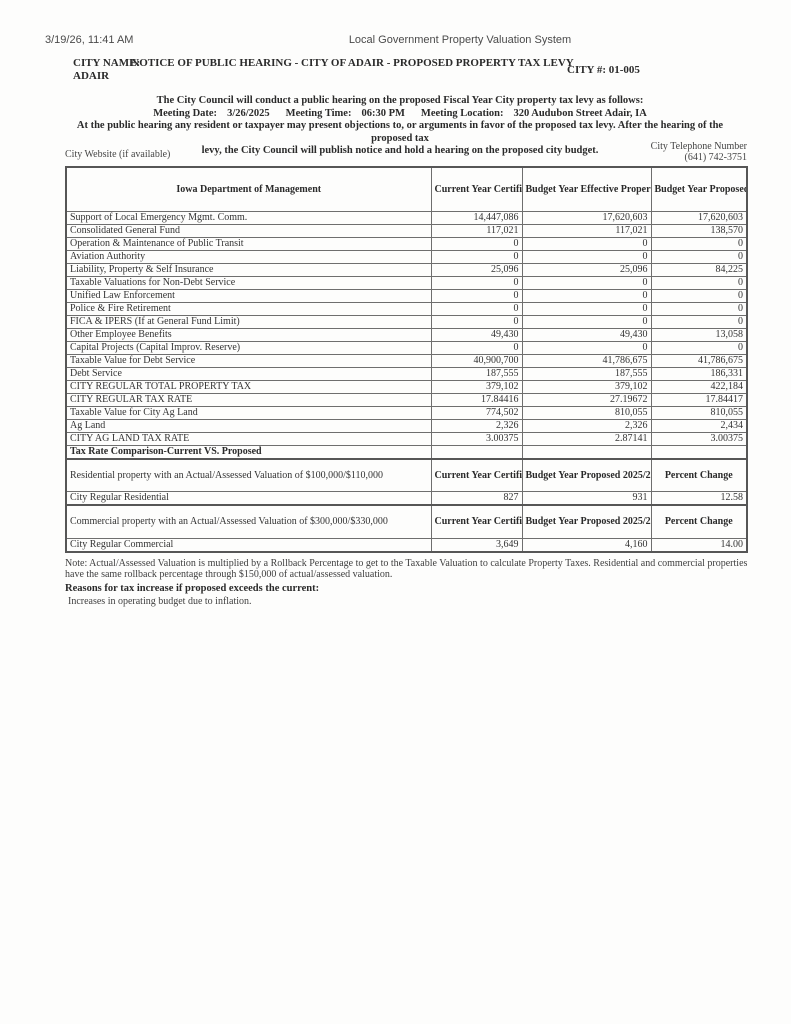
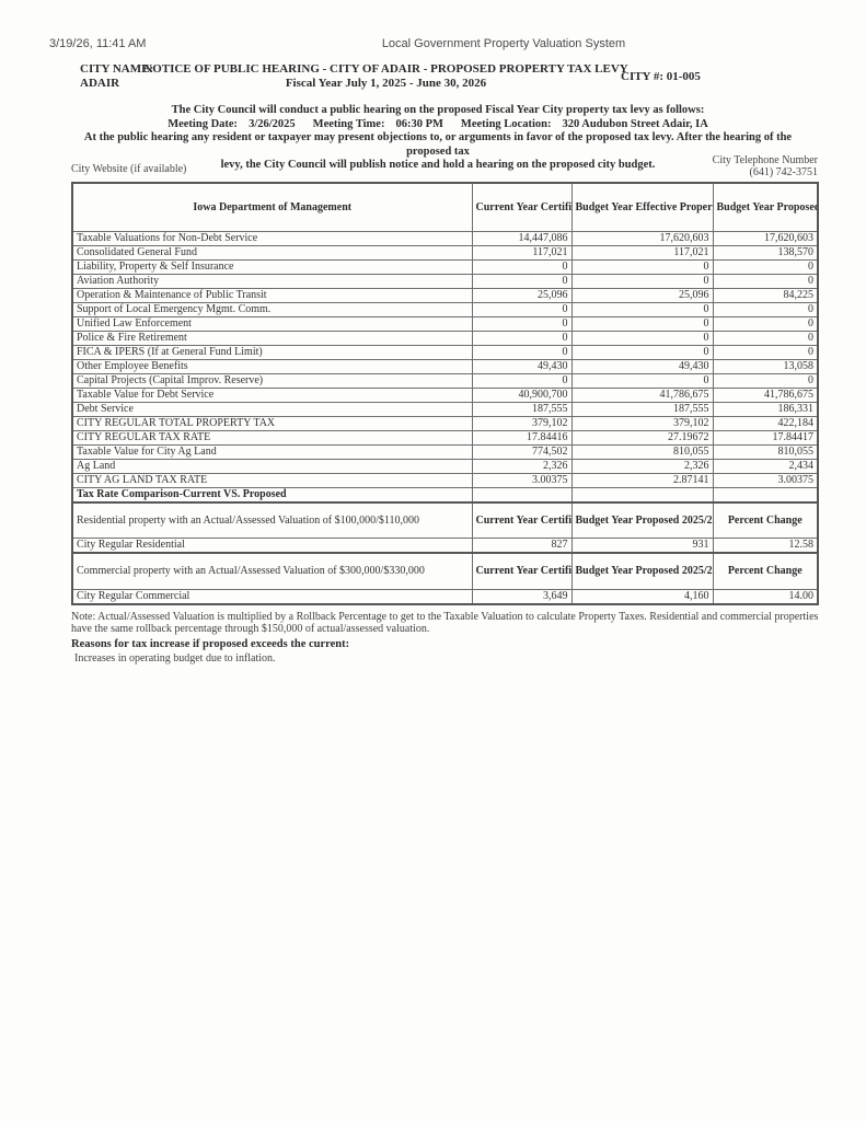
  3/19/26, 11:41 AM
  Local Government Property Valuation System
  CITY NAME:
  ADAIR
  NOTICE OF PUBLIC HEARING - CITY OF ADAIR - PROPOSED PROPERTY TAX LEVY
+ Fiscal Year July 1, 2025 - June 30, 2026
  CITY #: 01-005
  The City Council will conduct a public hearing on the proposed Fiscal Year City property tax levy as follows:
  Meeting Date: 3/26/2025 Meeting Time: 06:30 PM Meeting Location: 320 Audubon Street Adair, IA
  At the public hearing any resident or taxpayer may present objections to, or arguments in favor of the proposed tax levy. After the hearing of the proposed tax
  levy, the City Council will publish notice and hold a hearing on the proposed city budget.
  City Website (if available)
  City Telephone Number
  (641) 742-3751
- Support of Local Emergency Mgmt. Comm.	14,447,086	17,620,603	17,620,603
+ Taxable Valuations for Non-Debt Service	14,447,086	17,620,603	17,620,603
  Consolidated General Fund	117,021	117,021	138,570
- Operation & Maintenance of Public Transit	0	0	0
+ Liability, Property & Self Insurance	0	0	0
  Aviation Authority	0	0	0
- Liability, Property & Self Insurance	25,096	25,096	84,225
+ Operation & Maintenance of Public Transit	25,096	25,096	84,225
- Taxable Valuations for Non-Debt Service	0	0	0
+ Support of Local Emergency Mgmt. Comm.	0	0	0
  Unified Law Enforcement	0	0	0
  Police & Fire Retirement	0	0	0
  FICA & IPERS (If at General Fund Limit)	0	0	0
  Other Employee Benefits	49,430	49,430	13,058
  Capital Projects (Capital Improv. Reserve)	0	0	0
  Taxable Value for Debt Service	40,900,700	41,786,675	41,786,675
  Debt Service	187,555	187,555	186,331
  CITY REGULAR TOTAL PROPERTY TAX	379,102	379,102	422,184
  CITY REGULAR TAX RATE	17.84416	27.19672	17.84417
  Taxable Value for City Ag Land	774,502	810,055	810,055
  Ag Land	2,326	2,326	2,434
  CITY AG LAND TAX RATE	3.00375	2.87141	3.00375
  Tax Rate Comparison-Current VS. Proposed
  Residential property with an Actual/Assessed Valuation of $100,000/$110,000	Current Year Certifi	Budget Year Proposed 2025/2	Percent Change
  City Regular Residential	827	931	12.58
  Commercial property with an Actual/Assessed Valuation of $300,000/$330,000	Current Year Certifi	Budget Year Proposed 2025/2	Percent Change
  City Regular Commercial	3,649	4,160	14.00
  Note: Actual/Assessed Valuation is multiplied by a Rollback Percentage to get to the Taxable Valuation to calculate Property Taxes. Residential and commercial properties
  have the same rollback percentage through $150,000 of actual/assessed valuation.
  Reasons for tax increase if proposed exceeds the current:
  Increases in operating budget due to inflation.
